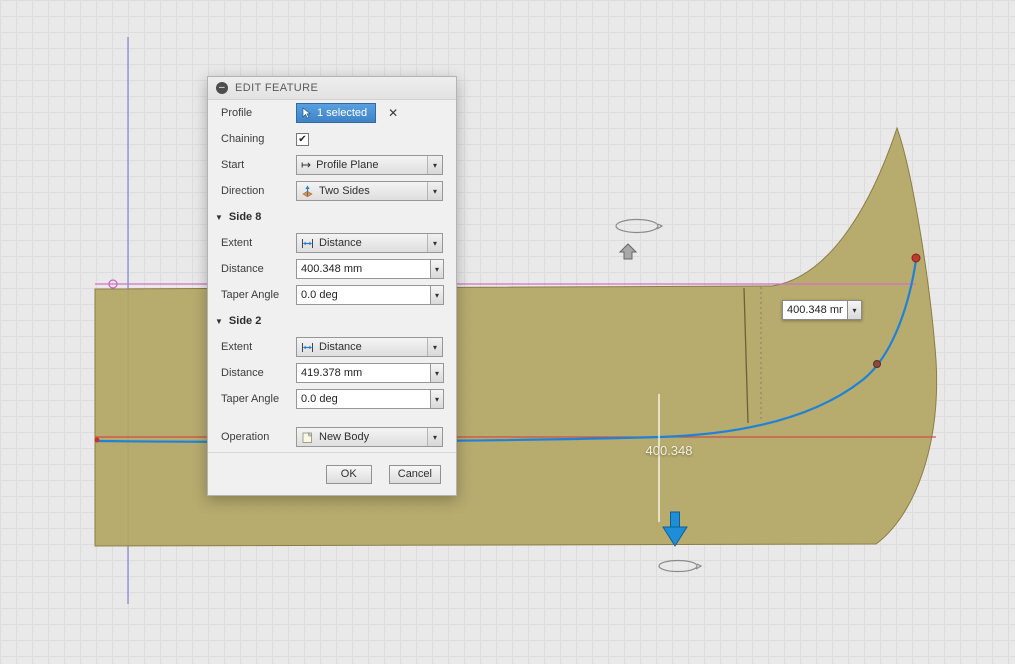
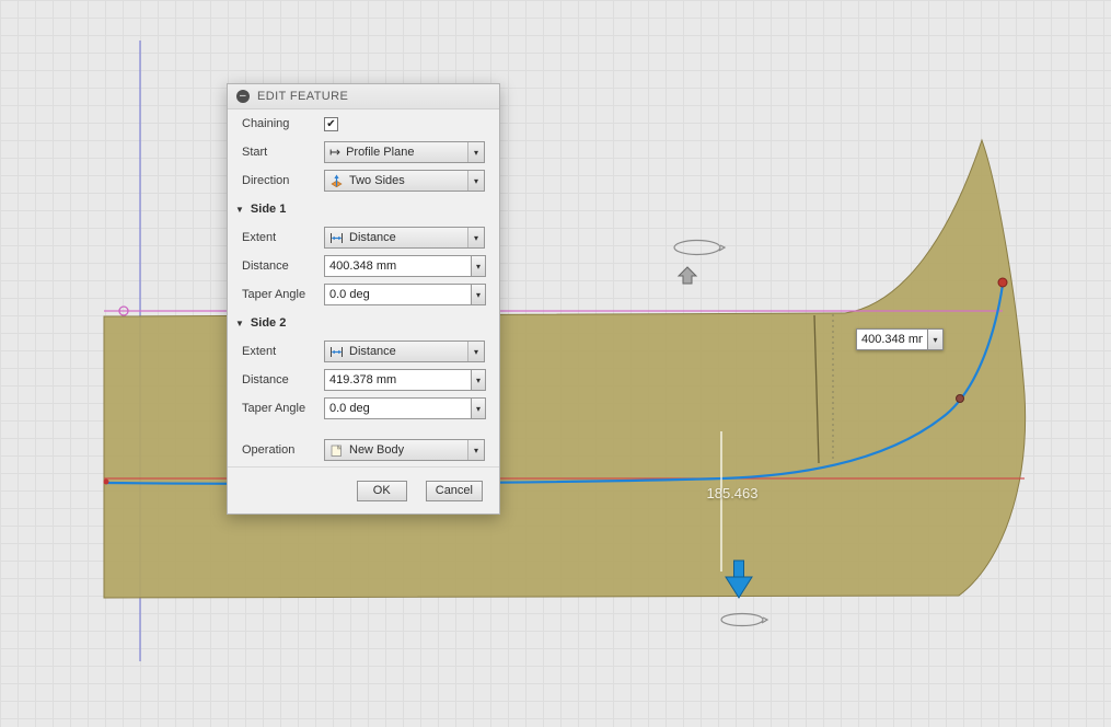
- 400.348
+ 185.463
  400.348 m
  ▾
  –
  EDIT FEATURE
- Profile
- 1 selected
- ✕
  Chaining
  ✔
  Start
  ↦
  Profile Plane
  ▾
  Direction
  Two Sides
  ▾
  ▼
- Side 8
+ Side 1
  Extent
  Distance
  ▾
  Distance
  400.348 mm
  ▾
  Taper Angle
  0.0 deg
  ▾
  ▼
  Side 2
  Extent
  Distance
  ▾
  Distance
  419.378 mm
  ▾
  Taper Angle
  0.0 deg
  ▾
  Operation
  New Body
  ▾
  OK
  Cancel
